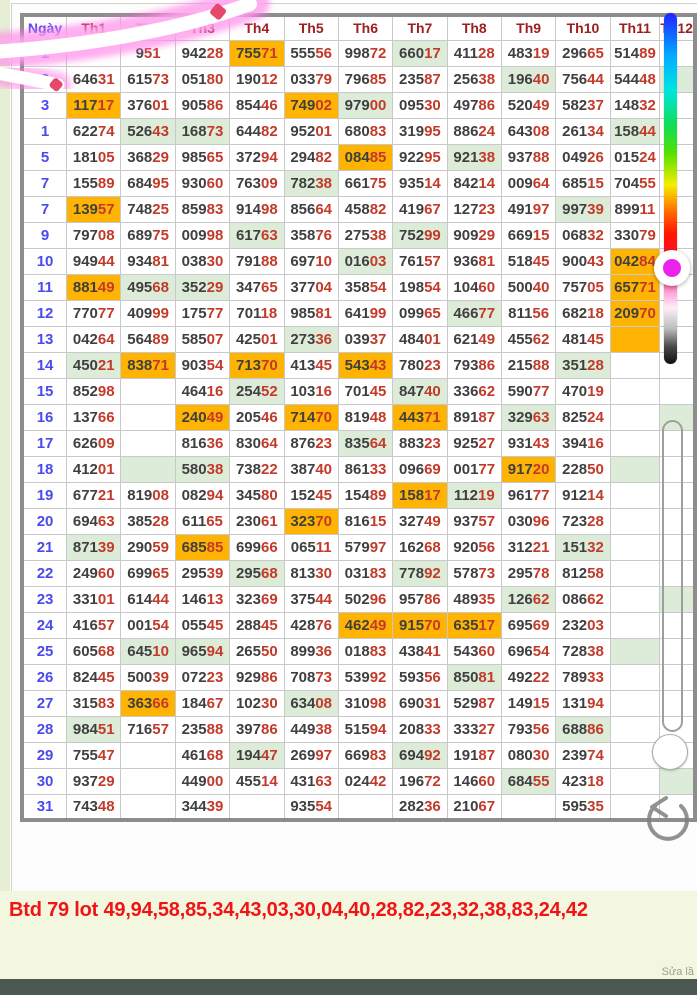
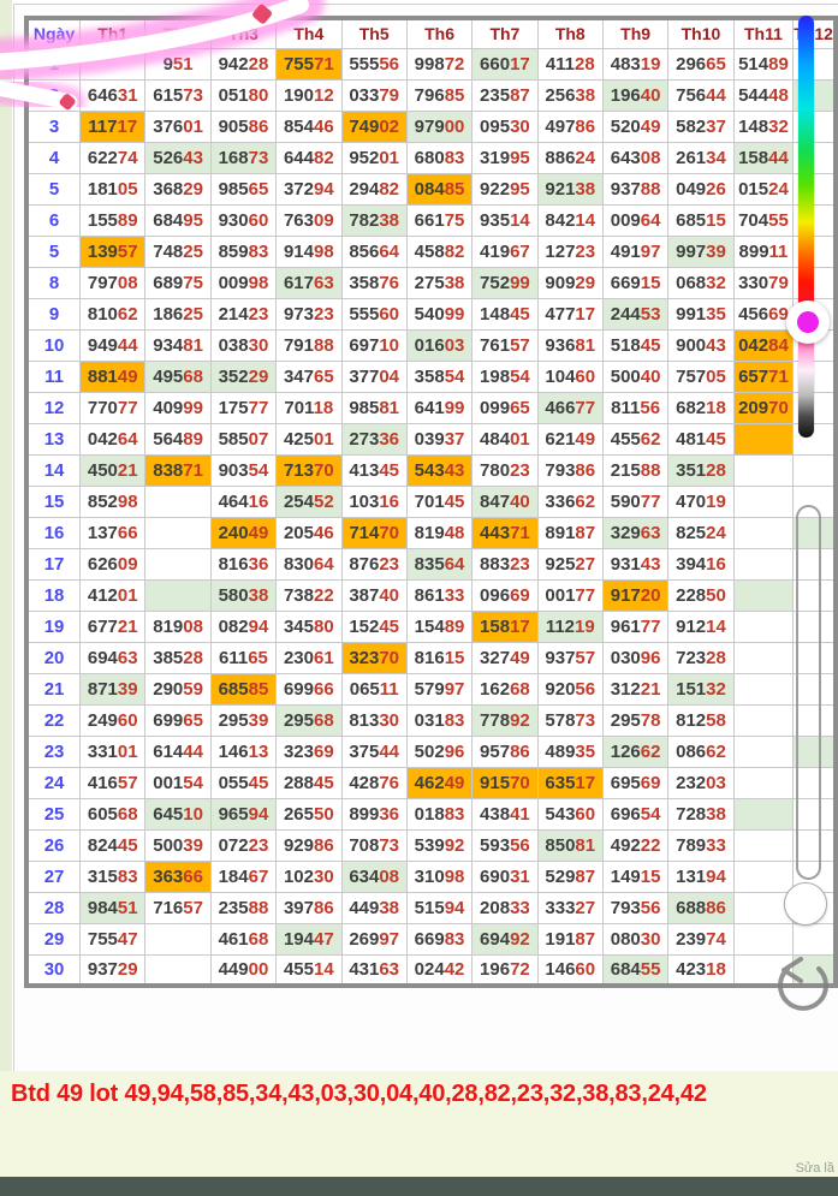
  Ngày	Th1		h3	Th4	Th5	Th6	Th7	Th8	Th9	Th10	Th11	12
  		951	94228	75571	55556	99872	66017	41128	48319	29665	51489
  	64631	61573	05180	19012	03379	79685	23587	25638	19640	75644	54448
  3	11717	37601	90586	85446	74902	97900	09530	49786	52049	58237	14832
- 1	62274	52643	16873	64482	95201	68083	31995	88624	64308	26134	15844
+ 4	62274	52643	16873	64482	95201	68083	31995	88624	64308	26134	15844
  5	18105	36829	98565	37294	29482	08485	92295	92138	93788	04926	01524
- 7	15589	68495	93060	76309	78238	66175	93514	84214	00964	68515	70455
+ 6	15589	68495	93060	76309	78238	66175	93514	84214	00964	68515	70455
- 7	13957	74825	85983	91498	85664	45882	41967	12723	49197	99739	89911
+ 5	13957	74825	85983	91498	85664	45882	41967	12723	49197	99739	89911
- 9	79708	68975	00998	61763	35876	27538	75299	90929	66915	06832	33079
+ 8	79708	68975	00998	61763	35876	27538	75299	90929	66915	06832	33079
+ 9	81062	18625	21423	97323	55560	54099	14845	47717	24453	99135	45669
  10	94944	93481	03830	79188	69710	01603	76157	93681	51845	90043	04284
  11	88149	49568	35229	34765	37704	35854	19854	10460	50040	75705	65771
  12	77077	40999	17577	70118	98581	64199	09965	46677	81156	68218	20970
  13	04264	56489	58507	42501	27336	03937	48401	62149	45562	48145
  14	45021	83871	90354	71370	41345	54343	78023	79386	21588	35128
  15	85298		46416	25452	10316	70145	84740	33662	59077	47019
  16	13766		24049	20546	71470	81948	44371	89187	32963	82524
  17	62609		81636	83064	87623	83564	88323	92527	93143	39416
  18	41201		58038	73822	38740	86133	09669	00177	91720	22850
  19	67721	81908	08294	34580	15245	15489	15817	11219	96177	91214
  20	69463	38528	61165	23061	32370	81615	32749	93757	03096	72328
  21	87139	29059	68585	69966	06511	57997	16268	92056	31221	15132
  22	24960	69965	29539	29568	81330	03183	77892	57873	29578	81258
  23	33101	61444	14613	32369	37544	50296	95786	48935	12662	08662
  24	41657	00154	05545	28845	42876	46249	91570	63517	69569	23203
  25	60568	64510	96594	26550	89936	01883	43841	54360	69654	72838
  26	82445	50039	07223	92986	70873	53992	59356	85081	49222	78933
  27	31583	36366	18467	10230	63408	31098	69031	52987	14915	13194
  28	98451	71657	23588	39786	44938	51594	20833	33327	79356	68886
  29	75547		46168	19447	26997	66983	69492	19187	08030	23974
  30	93729		44900	45514	43163	02442	19672	14660	68455	42318
- 31	74348		34439		93554		28236	21067		59535
- Btd 79 lot 49,94,58,85,34,43,03,30,04,40,28,82,23,32,38,83,24,42
+ Btd 49 lot 49,94,58,85,34,43,03,30,04,40,28,82,23,32,38,83,24,42
  Sửa lầ
